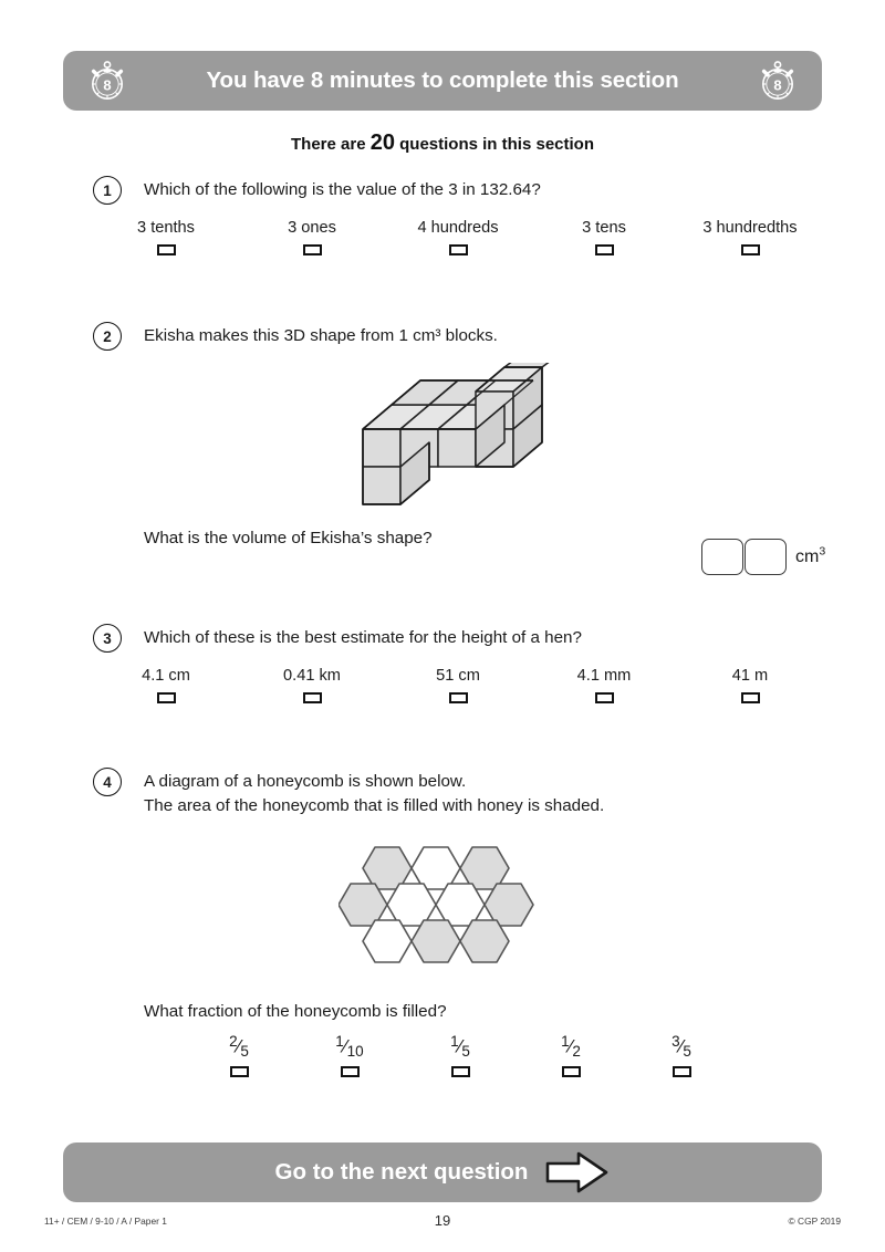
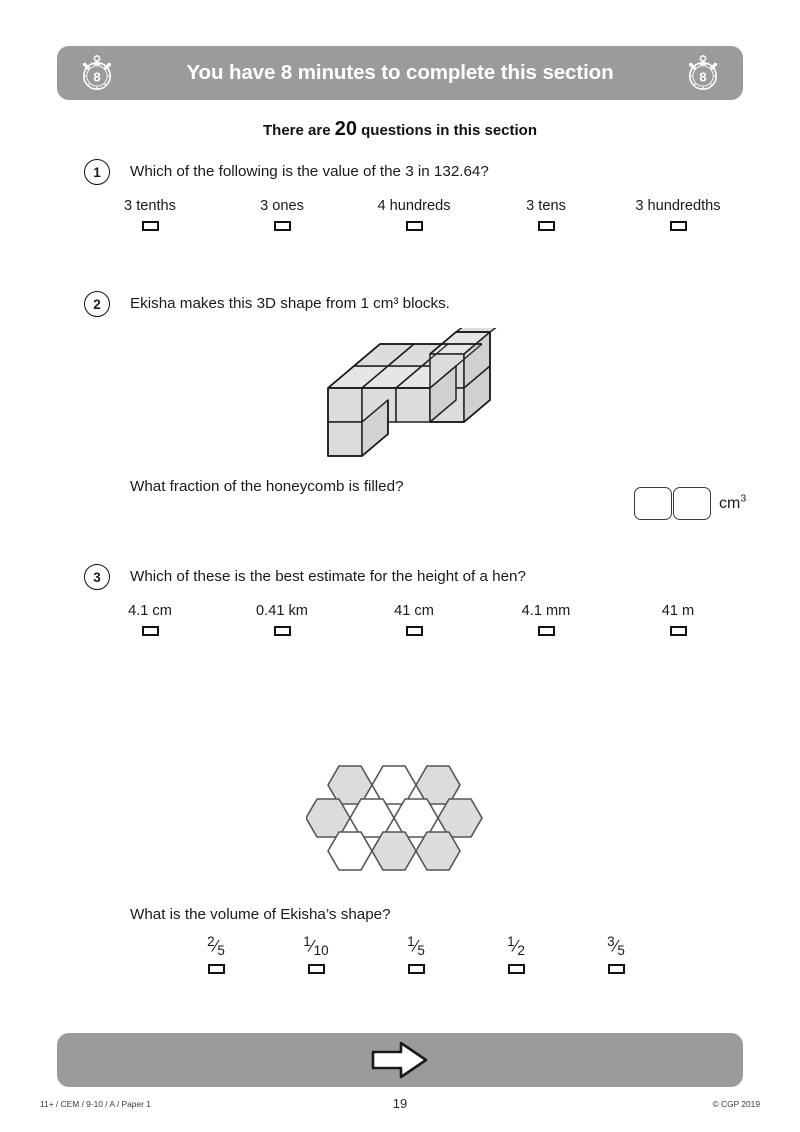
  8
  You have 8 minutes to complete this section
  8
  There are 20 questions in this section
  1
  Which of the following is the value of the 3 in 132.64?
  3 tenths
  3 ones
  4 hundreds
  3 tens
  3 hundredths
  2
  Ekisha makes this 3D shape from 1 cm³ blocks.
- What is the volume of Ekisha’s shape?
+ What fraction of the honeycomb is filled?
  cm3
  3
  Which of these is the best estimate for the height of a hen?
  4.1 cm
  0.41 km
- 51 cm
+ 41 cm
  4.1 mm
  41 m
- 4
- A diagram of a honeycomb is shown below.
- The area of the honeycomb that is filled with honey is shaded.
- What fraction of the honeycomb is filled?
+ What is the volume of Ekisha’s shape?
  2⁄5
  1⁄10
  1⁄5
  1⁄2
  3⁄5
- Go to the next question
  11+ / CEM / 9-10 / A / Paper 1
  19
  © CGP 2019
